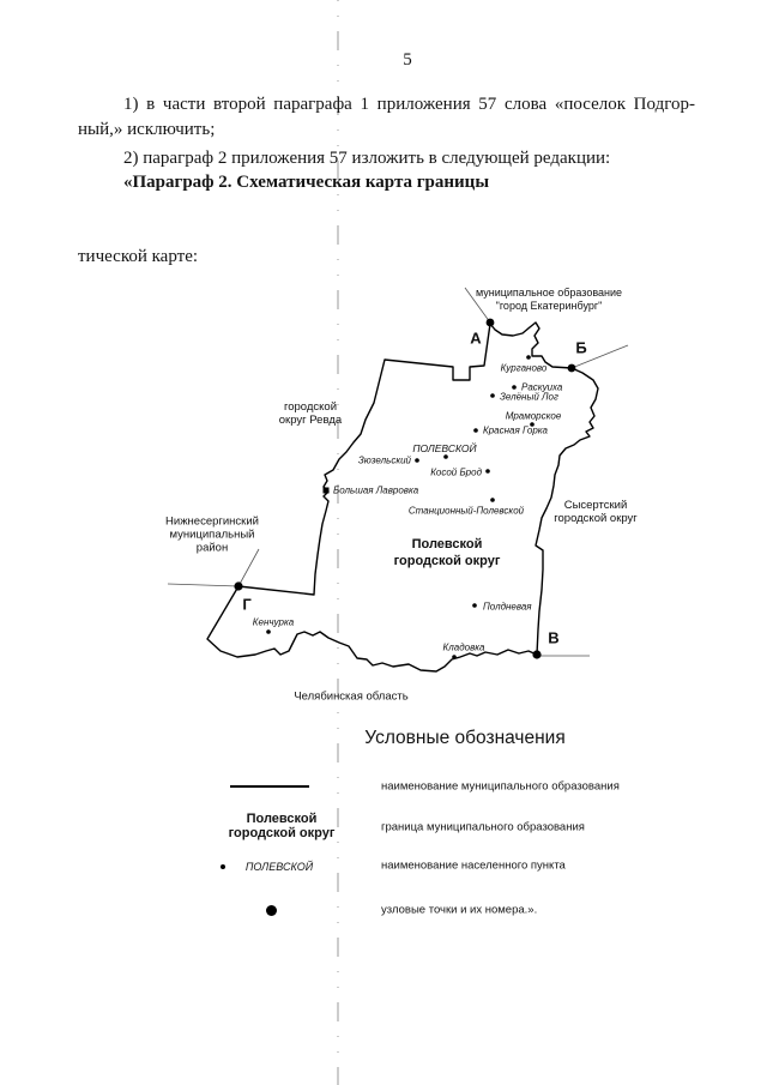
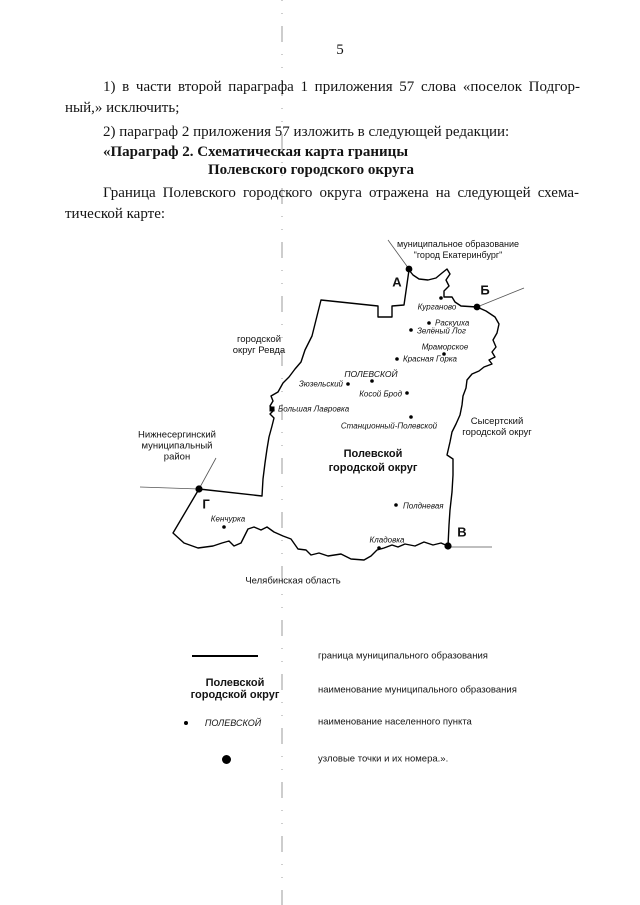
  5
  1) в части второй параграфа 1 приложения 57 слова «поселок Подгор-
  ный,» исключить;
  2) параграф 2 приложения 57 изложить в следующей редакции:
  «Параграф 2. Схематическая карта границы
+ Полевского городского округа
+ Граница Полевского городского округа отражена на следующей схема-
  тической карте:
  муниципальное образование
  "город Екатеринбург"
  А
  Б
  В
  Г
  Курганово
  Раскуиха
  Зелёный Лог
  Мраморское
  Красная Горка
  ПОЛЕВСКОЙ
  Зюзельский
  Косой Брод
  Большая Лавровка
  Станционный-Полевской
  Кенчурка
  Полдневая
  Кладовка
  городской
  округ Ревда
  Сысертский
  городской округ
  Нижнесергинский
  муниципальный
  район
  Полевской
  городской округ
  Челябинская область
- Условные обозначения
- наименование муниципального образования
+ граница муниципального образования
  Полевской
  городской округ
- граница муниципального образования
+ наименование муниципального образования
  ПОЛЕВСКОЙ
  наименование населенного пункта
  узловые точки и их номера.».
